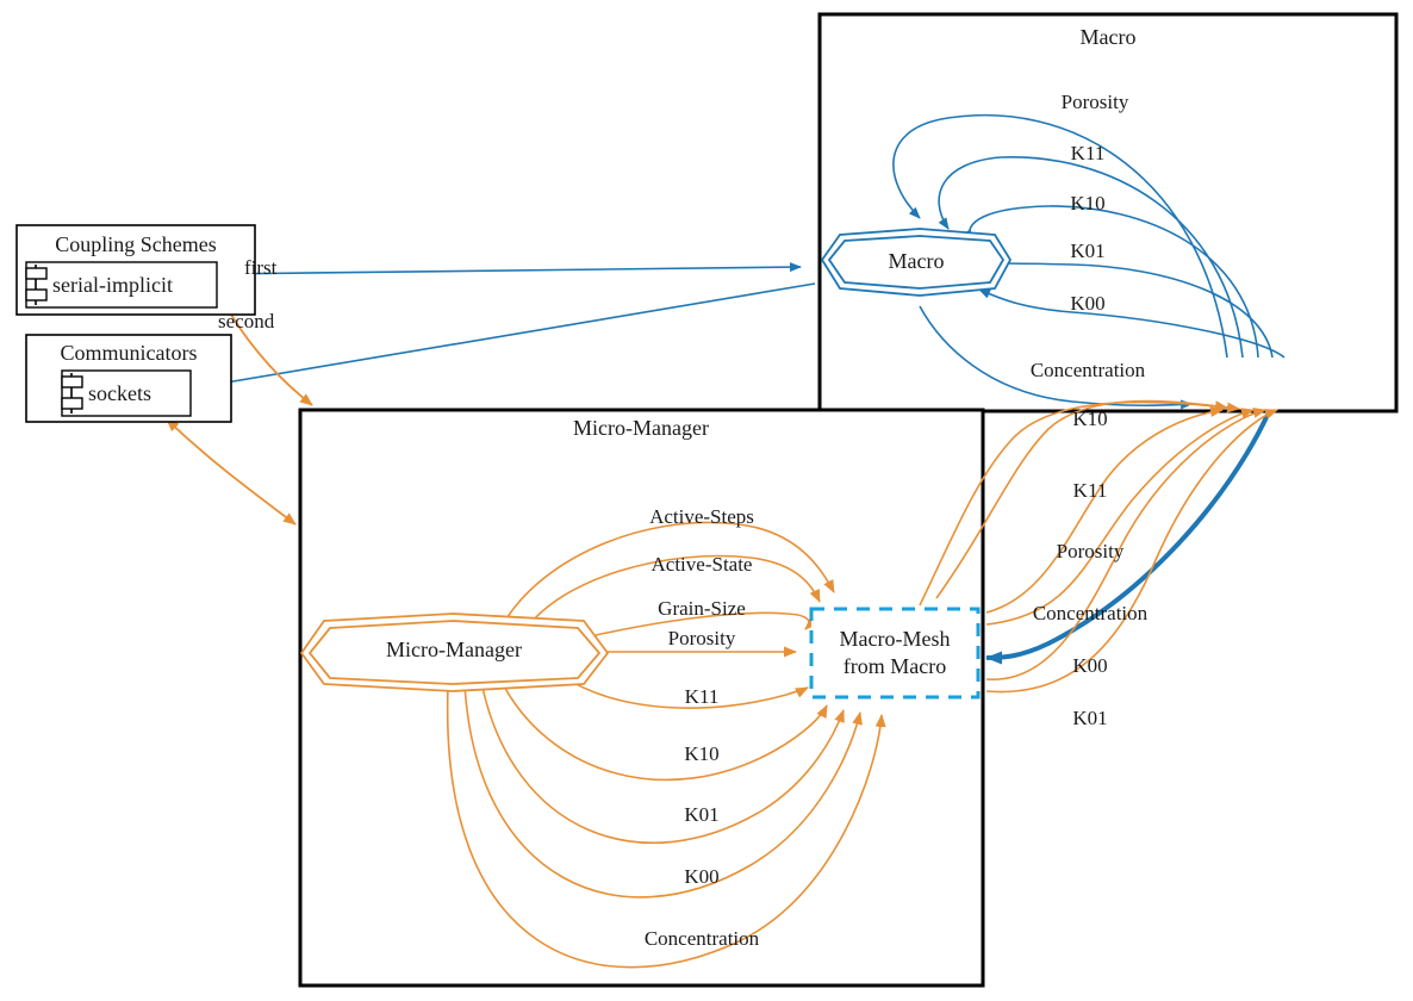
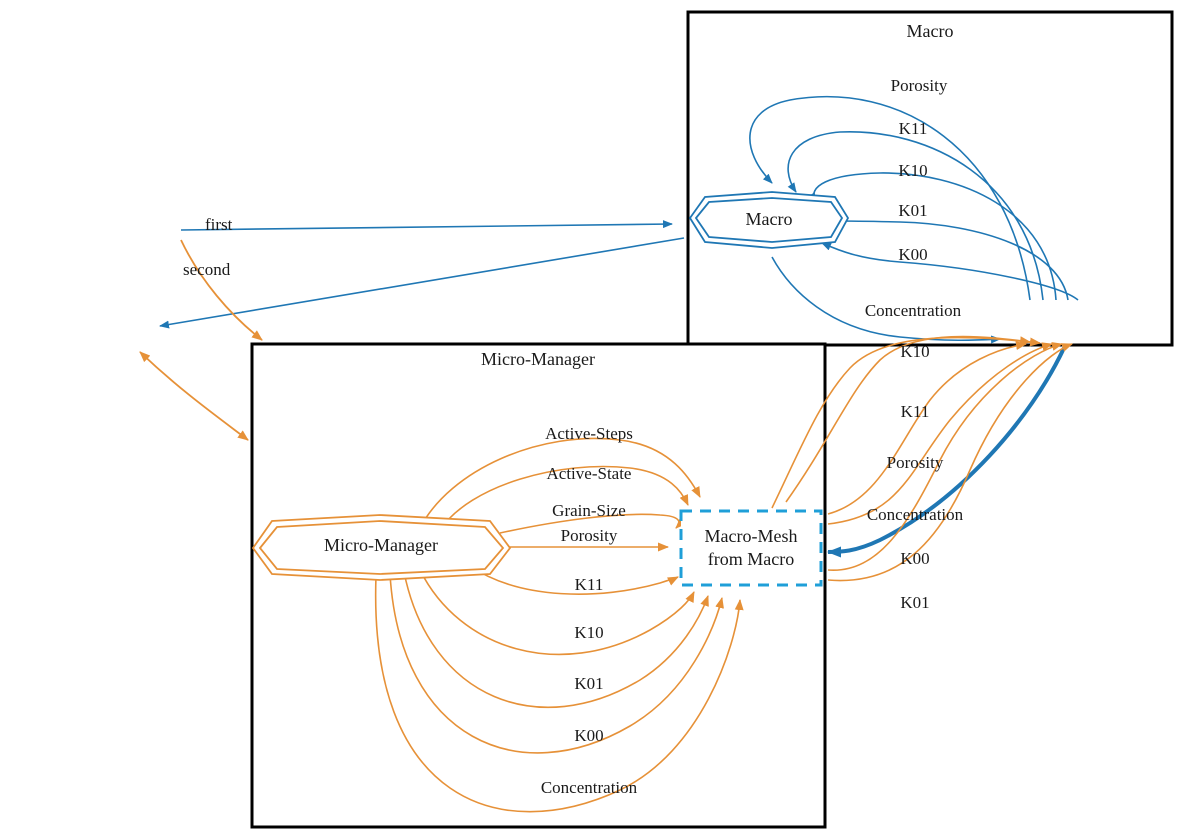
  Macro
  Micro-Manager
  Macro
  Micro-Manager
  Macro-Mesh
  from Macro
- Coupling Schemes
- serial-implicit
- Communicators
- sockets
  first
  second
  Porosity
  K11
  K10
  K01
  K00
  Concentration
  Active-Steps
  Active-State
  Grain-Size
  Porosity
  K11
  K10
  K01
  K00
  Concentration
  K10
  K11
  Porosity
  Concentration
  K00
  K01
